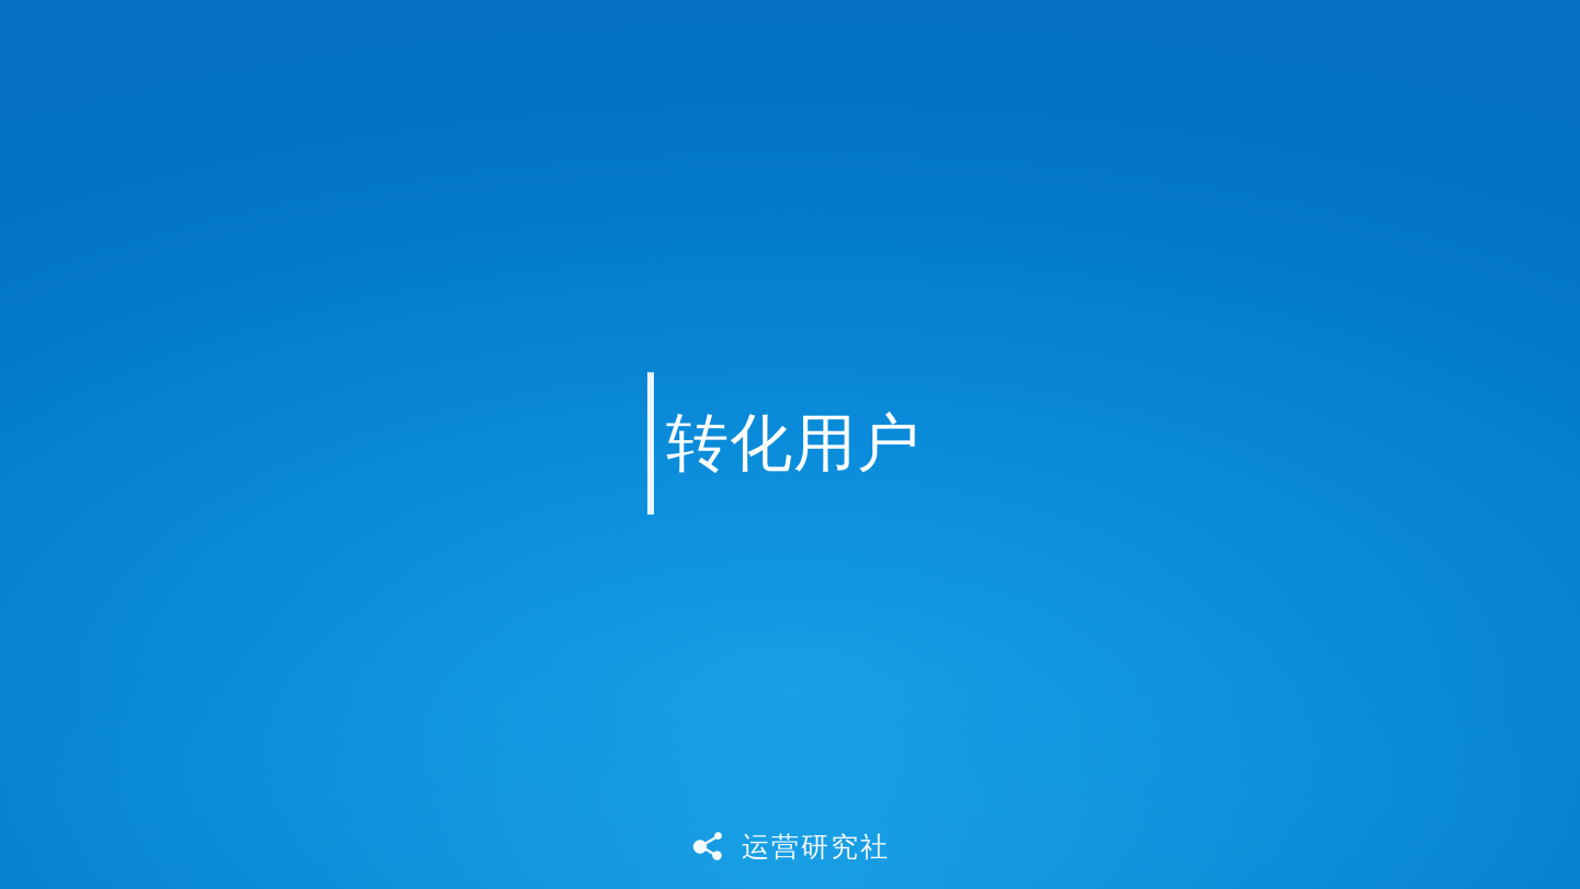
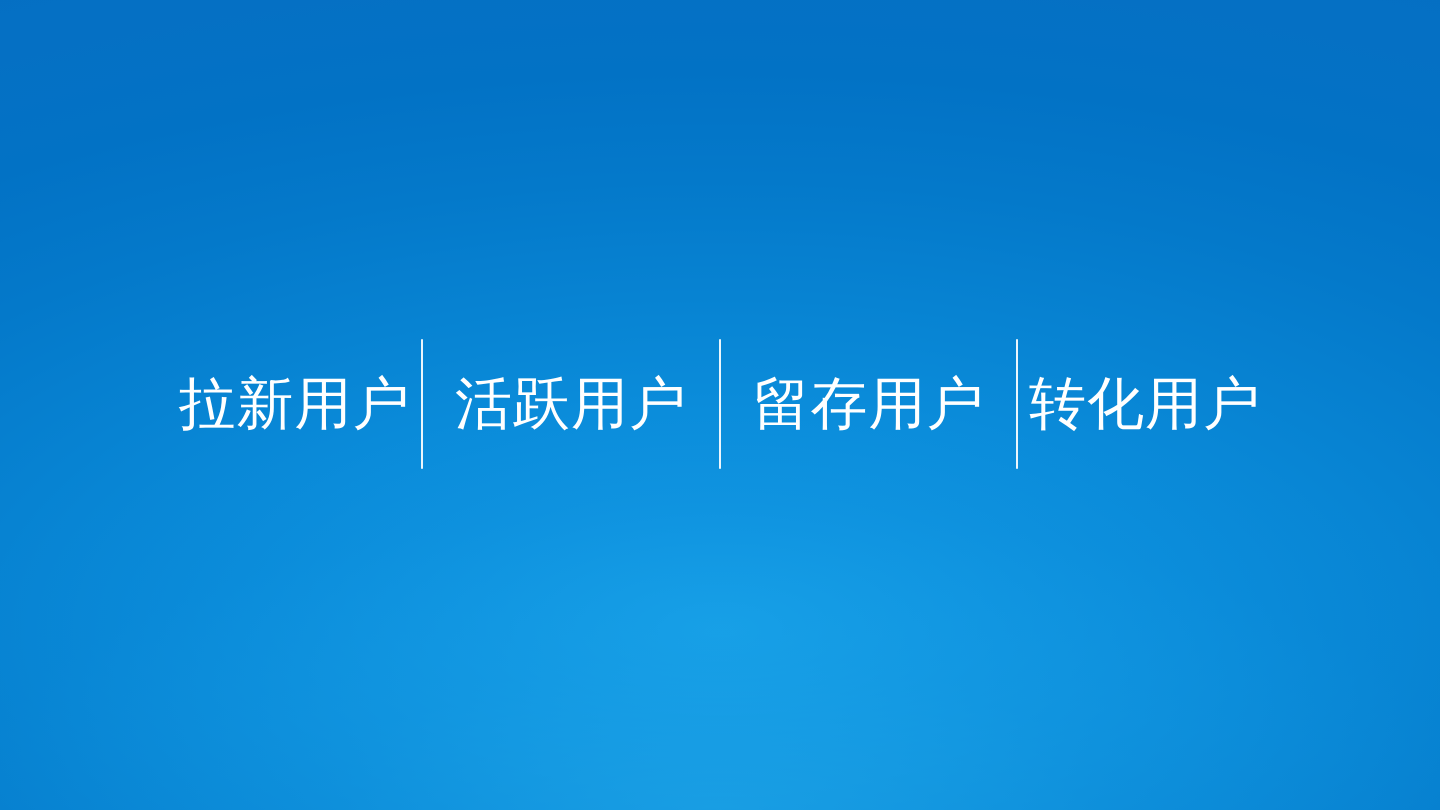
+ 拉新用户
+ 活跃用户
+ 留存用户
  转化用户
- 运营研究社
